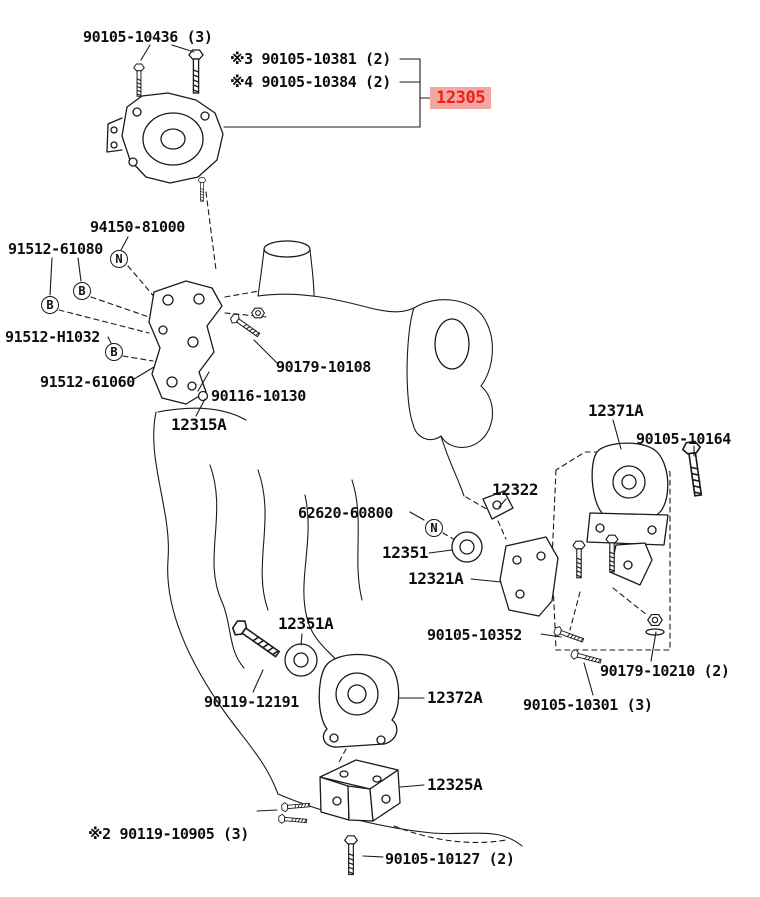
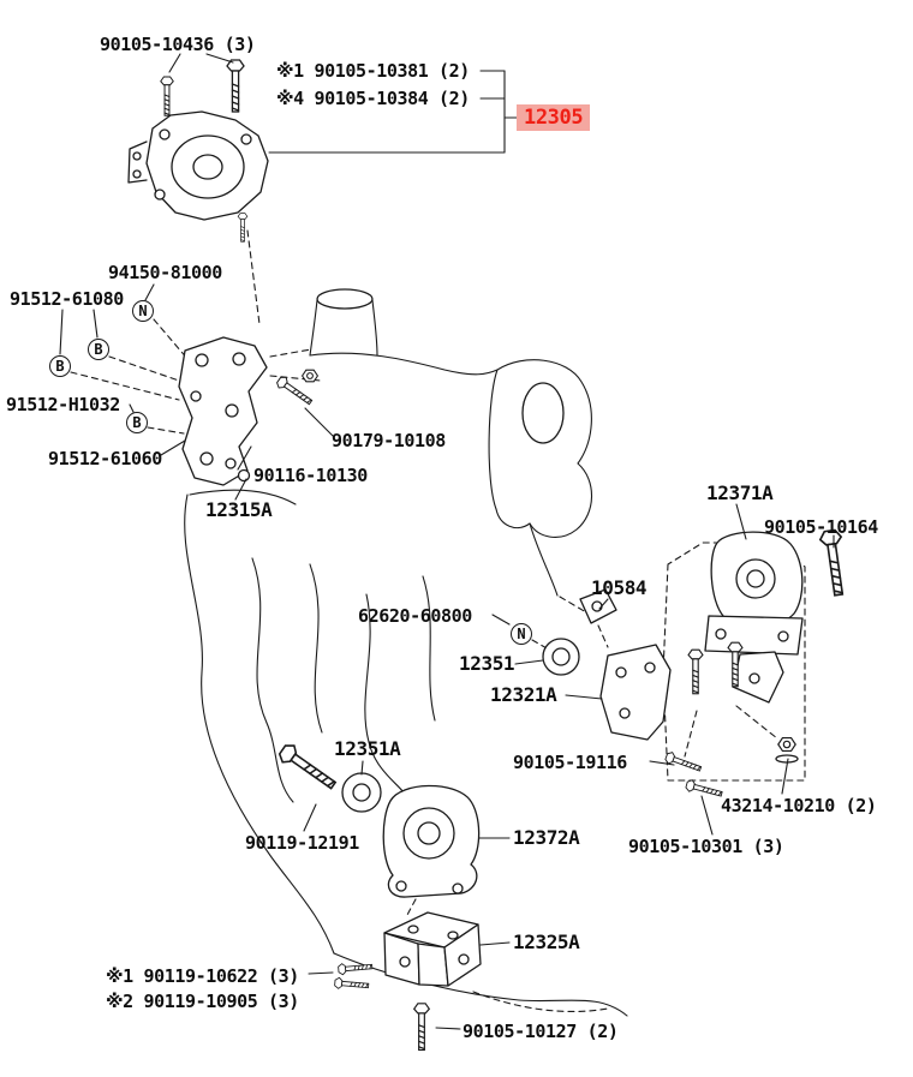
  90105-10436 (3)
- ※3 90105-10381 (2)
+ ※1 90105-10381 (2)
  ※4 90105-10384 (2)
  12305
  94150-81000
  91512-61080
  91512-H1032
  91512-61060
  90179-10108
  90116-10130
  12315A
  12371A
  90105-10164
- 12322
+ 10584
  62620-60800
  12351
  12321A
- 90105-10352
+ 90105-19116
  12351A
  90119-12191
  12372A
- 90179-10210 (2)
+ 43214-10210 (2)
  90105-10301 (3)
  12325A
+ ※1 90119-10622 (3)
  ※2 90119-10905 (3)
  90105-10127 (2)
  N
  B
  B
  B
  N
